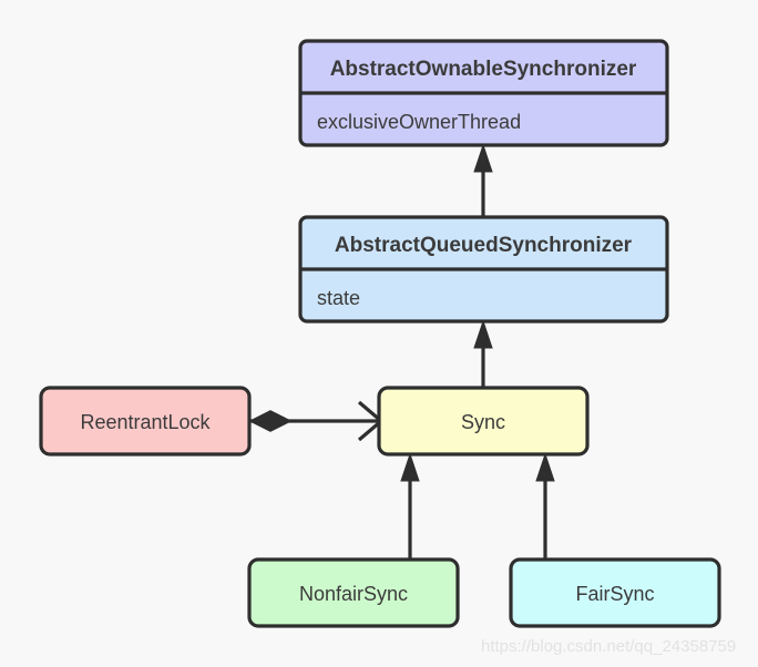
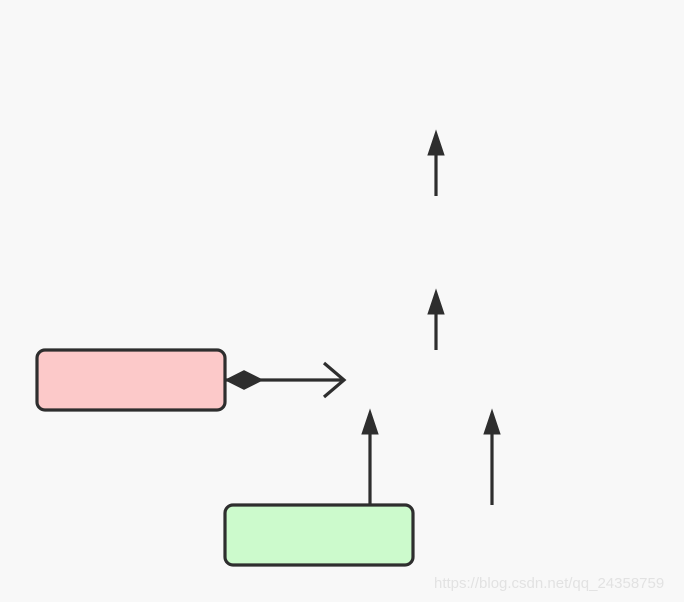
- AbstractOwnableSynchronizer
- exclusiveOwnerThread
- AbstractQueuedSynchronizer
- state
- ReentrantLock
- Sync
- NonfairSync
- FairSync
